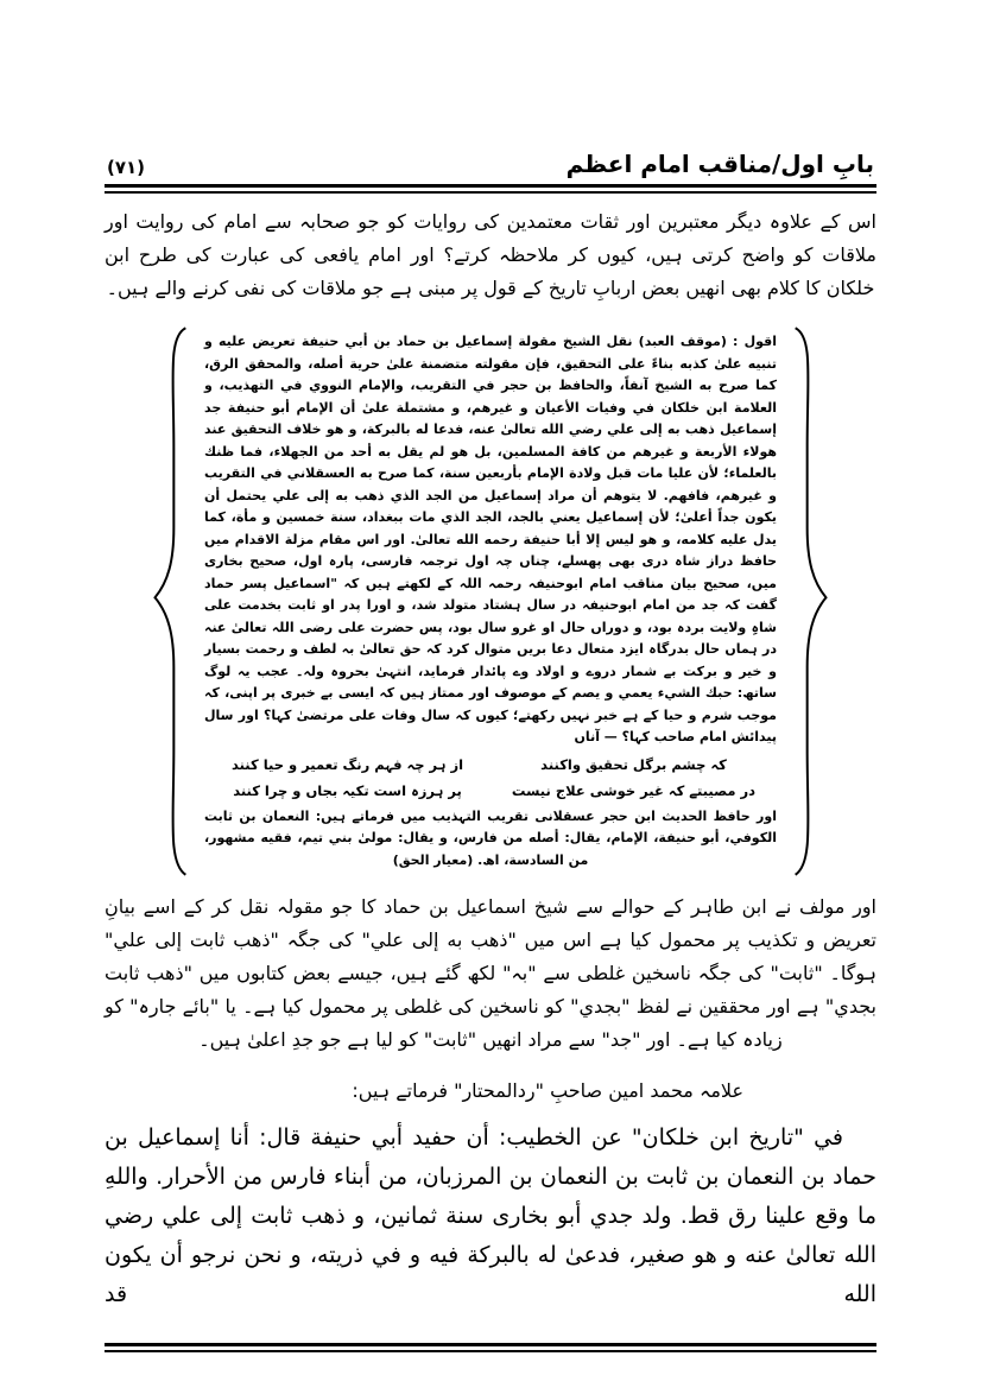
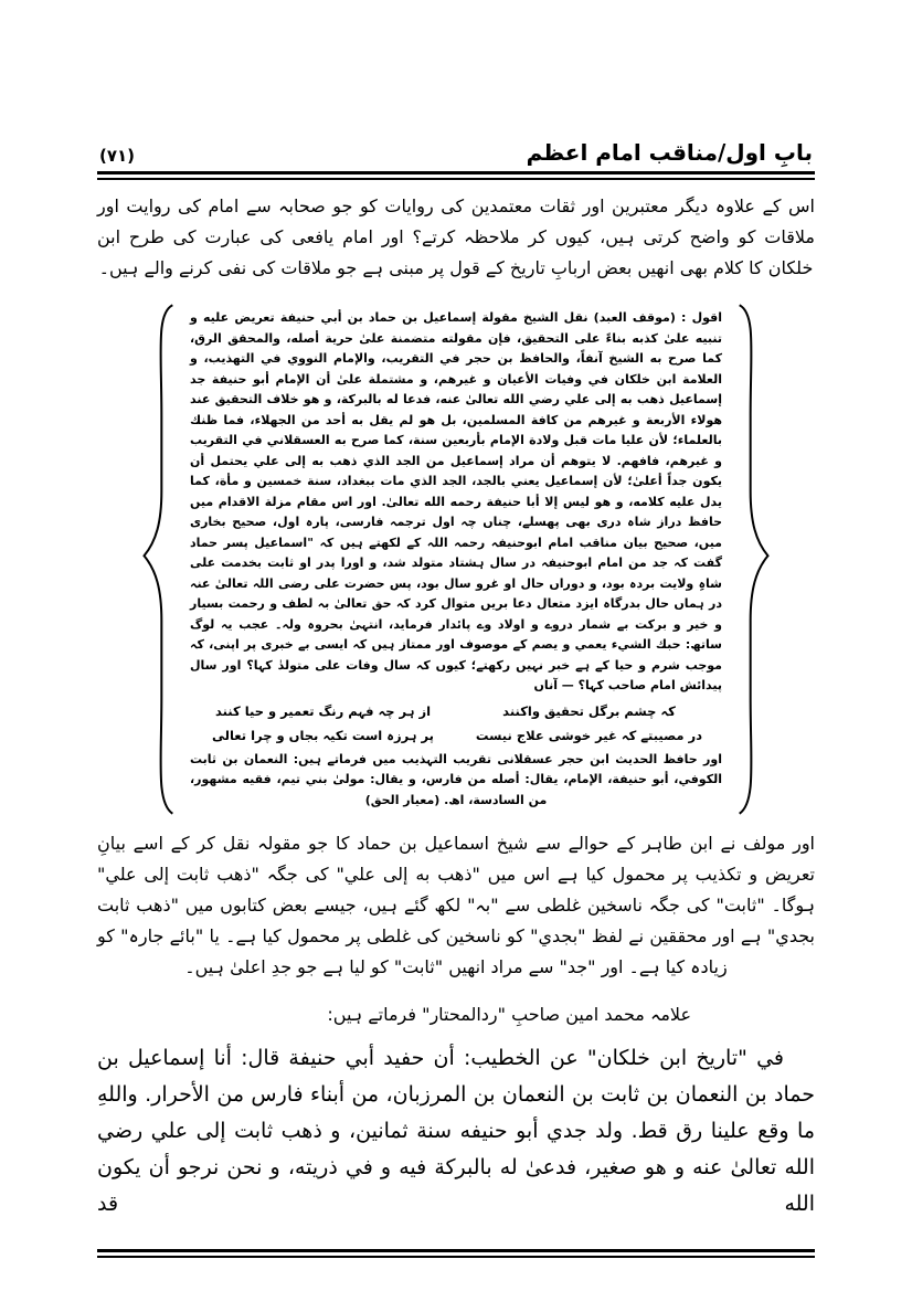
  بابِ اول/مناقب امام اعظم
  (۷۱)
  اس کے علاوہ دیگر معتبرین اور ثقات معتمدین کی روایات کو جو صحابہ سے امام کی روایت اور ملاقات کو واضح کرتی ہیں، کیوں کر ملاحظہ کرتے؟ اور امام یافعی کی عبارت کی طرح ابن خلکان کا کلام بھی انھیں بعض اربابِ تاریخ کے قول پر مبنی ہے جو ملاقات کی نفی کرنے والے ہیں۔
- اقول : (موقف العبد) نقل الشیخ مقولة إسماعیل بن حماد بن أبي حنیفة تعریض علیه و تنبیه علیٰ كذبه بناءً علی التحقیق، فإن مقولته متضمنة علیٰ حریة أصله، والمحقق الرق، كما صرح به الشیخ آنفاً، والحافظ بن حجر في التقریب، والإمام النووي في التهذیب، و العلامة ابن خلكان في وفیات الأعیان و غیرهم، و مشتملة علیٰ أن الإمام أبو حنیفة جد إسماعیل ذهب به إلی علي رضي الله تعالیٰ عنه، فدعا له بالبركة، و هو خلاف التحقیق عند هولاء الأربعة و غیرهم من كافة المسلمین، بل هو لم یقل به أحد من الجهلاء، فما ظنك بالعلماء؛ لأن علیا مات قبل ولادة الإمام بأربعین سنة، كما صرح به العسقلاني في التقریب و غیرهم، فافهم. لا یتوهم أن مراد إسماعیل من الجد الذي ذهب به إلی علي یحتمل أن یكون جداً أعلیٰ؛ لأن إسماعیل یعني بالجد، الجد الذي مات ببغداد، سنة خمسین و مأة، كما یدل علیه كلامه، و هو لیس إلا أبا حنیفة رحمه الله تعالیٰ. اور اس مقام مزلة الاقدام میں حافظ دراز شاہ دری بھی پھسلے، چناں چہ اول ترجمہ فارسی، پارہ اول، صحیح بخاری میں، صحیح بیان مناقب امام ابوحنیفہ رحمہ اللہ کے لکھتے ہیں کہ "اسماعیل پسر حماد گفت کہ جد من امام ابوحنیفہ در سال ہشتاد متولد شد، و اورا پدر او ثابت بخدمت علی شاہِ ولایت بردہ بود، و دوراں حال او غرو سال بود، پس حضرت علی رضی اللہ تعالیٰ عنہ در ہماں حال بدرگاہ ایزد متعال دعا بریں متوال کرد کہ حق تعالیٰ بہ لطف و رحمت بسیار و خیر و برکت بے شمار دروے و اولاد وے پائدار فرماید، انتہیٰ بحروہ ولہ۔ عجب یہ لوگ ساتھ: حبك الشيء یعمي و یصم کے موصوف اور ممتاز ہیں کہ ایسی بے خبری پر اپنی، کہ موجب شرم و حیا کے ہے خبر نہیں رکھتے؛ کیوں کہ سال وفات علی مرتضیٰ کہا؟ اور سال پیدائش امام صاحب کہا؟ — آناں
+ اقول : (موقف العبد) نقل الشیخ مقولة إسماعیل بن حماد بن أبي حنیفة تعریض علیه و تنبیه علیٰ كذبه بناءً علی التحقیق، فإن مقولته متضمنة علیٰ حریة أصله، والمحقق الرق، كما صرح به الشیخ آنفاً، والحافظ بن حجر في التقریب، والإمام النووي في التهذیب، و العلامة ابن خلكان في وفیات الأعیان و غیرهم، و مشتملة علیٰ أن الإمام أبو حنیفة جد إسماعیل ذهب به إلی علي رضي الله تعالیٰ عنه، فدعا له بالبركة، و هو خلاف التحقیق عند هولاء الأربعة و غیرهم من كافة المسلمین، بل هو لم یقل به أحد من الجهلاء، فما ظنك بالعلماء؛ لأن علیا مات قبل ولادة الإمام بأربعین سنة، كما صرح به العسقلاني في التقریب و غیرهم، فافهم. لا یتوهم أن مراد إسماعیل من الجد الذي ذهب به إلی علي یحتمل أن یكون جداً أعلیٰ؛ لأن إسماعیل یعني بالجد، الجد الذي مات ببغداد، سنة خمسین و مأة، كما یدل علیه كلامه، و هو لیس إلا أبا حنیفة رحمه الله تعالیٰ. اور اس مقام مزلة الاقدام میں حافظ دراز شاہ دری بھی پھسلے، چناں چہ اول ترجمہ فارسی، پارہ اول، صحیح بخاری میں، صحیح بیان مناقب امام ابوحنیفہ رحمہ اللہ کے لکھتے ہیں کہ "اسماعیل پسر حماد گفت کہ جد من امام ابوحنیفہ در سال ہشتاد متولد شد، و اورا پدر او ثابت بخدمت علی شاہِ ولایت بردہ بود، و دوراں حال او غرو سال بود، پس حضرت علی رضی اللہ تعالیٰ عنہ در ہماں حال بدرگاہ ایزد متعال دعا بریں متوال کرد کہ حق تعالیٰ بہ لطف و رحمت بسیار و خیر و برکت بے شمار دروے و اولاد وے پائدار فرماید، انتہیٰ بحروہ ولہ۔ عجب یہ لوگ ساتھ: حبك الشيء یعمي و یصم کے موصوف اور ممتاز ہیں کہ ایسی بے خبری پر اپنی، کہ موجب شرم و حیا کے ہے خبر نہیں رکھتے؛ کیوں کہ سال وفات علی متولدٰ کہا؟ اور سال پیدائش امام صاحب کہا؟ — آناں
  کہ چشم برگل تحقیق واکنند
  از ہر چہ فہم رنگ تعمیر و حیا کنند
  در مصیبتے کہ غیر خوشی علاج نیست
- پر ہرزہ است تکیہ بجاں و چرا کنند
+ پر ہرزہ است تکیہ بجاں و چرا تعالی
  اور حافظ الحدیث ابن حجر عسقلانی تقریب التہذیب میں فرماتے ہیں: النعمان بن ثابت الكوفي، أبو حنیفة، الإمام، یقال: أصله من فارس، و یقال: مولیٰ بني تیم، فقیه مشهور، من السادسة، اھ. (معیار الحق)
  اور مولف نے ابن طاہر کے حوالے سے شیخ اسماعیل بن حماد کا جو مقولہ نقل کر کے اسے بیانِ تعریض و تکذیب پر محمول کیا ہے اس میں "ذهب به إلی علي" کی جگہ "ذهب ثابت إلی علي" ہوگا۔ "ثابت" کی جگہ ناسخین غلطی سے "بہ" لکھ گئے ہیں، جیسے بعض کتابوں میں "ذهب ثابت بجدي" ہے اور محققین نے لفظ "بجدي" کو ناسخین کی غلطی پر محمول کیا ہے۔ یا "بائے جارہ" کو زیادہ کیا ہے۔ اور "جد" سے مراد انھیں "ثابت" کو لیا ہے جو جدِ اعلیٰ ہیں۔
  علامہ محمد امین صاحبِ "ردالمحتار" فرماتے ہیں:
- في "تاریخ ابن خلكان" عن الخطیب: أن حفید أبي حنیفة قال: أنا إسماعیل بن حماد بن النعمان بن ثابت بن النعمان بن المرزبان، من أبناء فارس من الأحرار. واللهِ ما وقع علینا رق قط. ولد جدي أبو بخاری سنة ثمانین، و ذهب ثابت إلی علي رضي الله تعالیٰ عنه و هو صغیر، فدعیٰ له بالبركة فیه و في ذریته، و نحن نرجو أن یكون الله قد
+ في "تاریخ ابن خلكان" عن الخطیب: أن حفید أبي حنیفة قال: أنا إسماعیل بن حماد بن النعمان بن ثابت بن النعمان بن المرزبان، من أبناء فارس من الأحرار. واللهِ ما وقع علینا رق قط. ولد جدي أبو حنیفه سنة ثمانین، و ذهب ثابت إلی علي رضي الله تعالیٰ عنه و هو صغیر، فدعیٰ له بالبركة فیه و في ذریته، و نحن نرجو أن یكون الله قد
